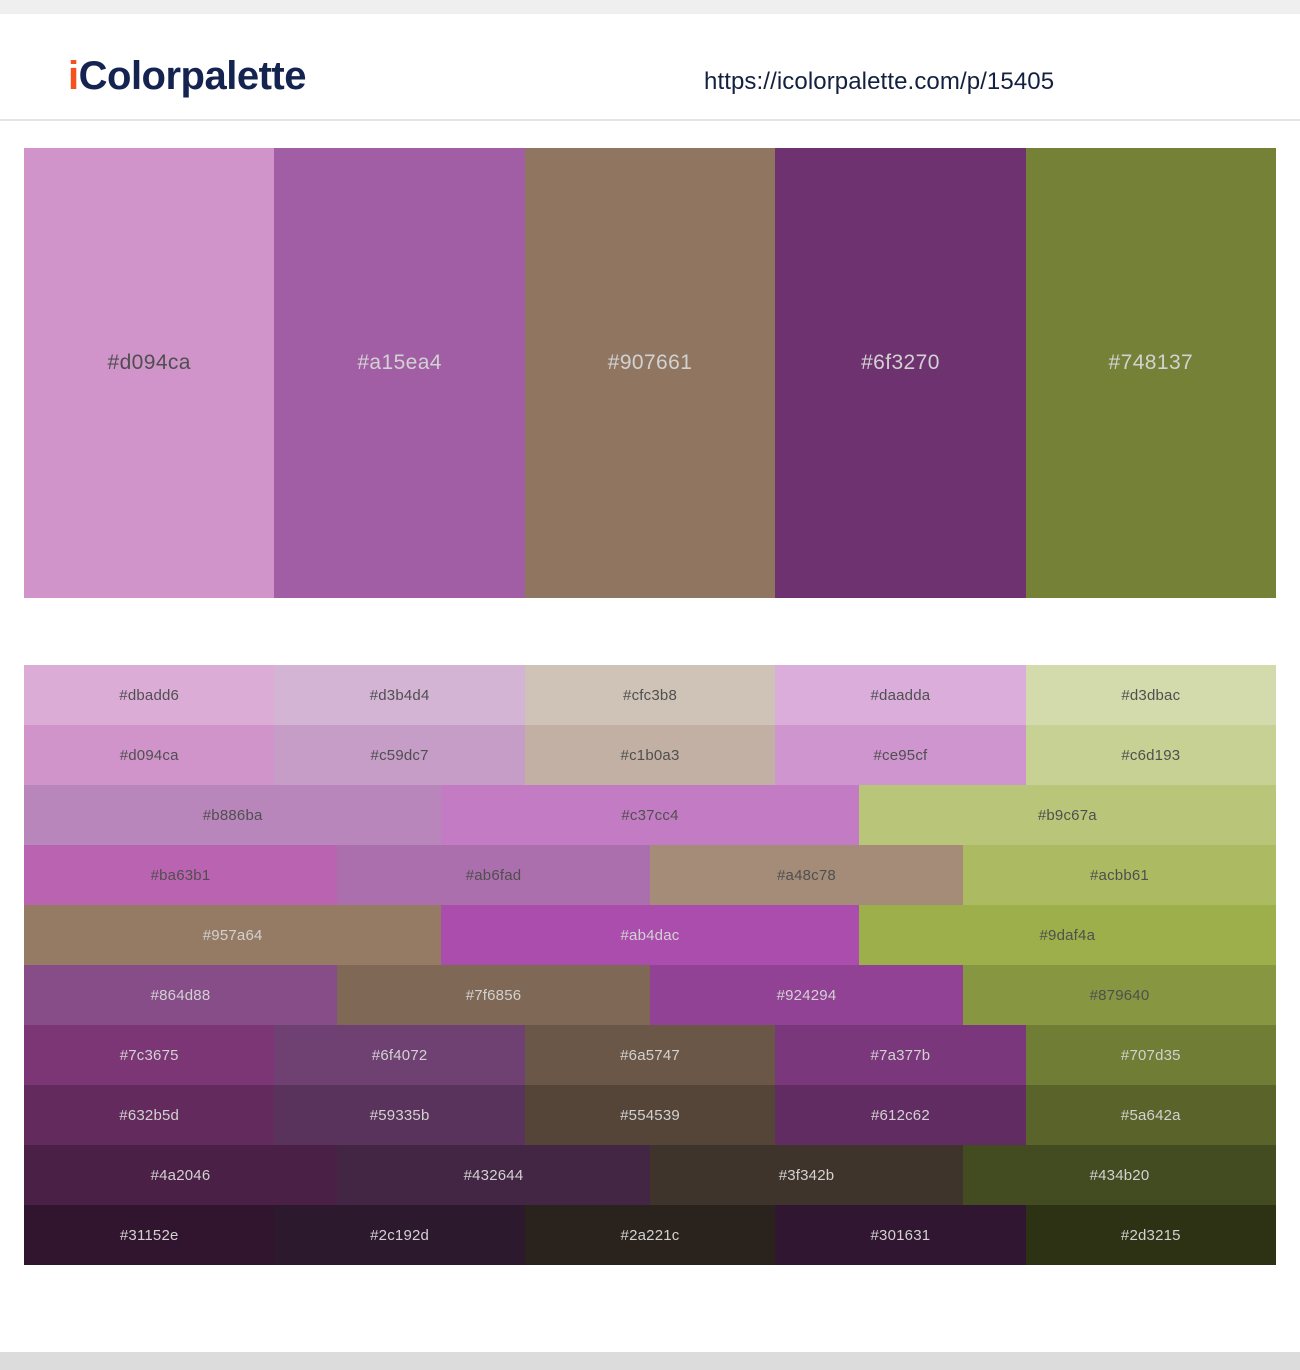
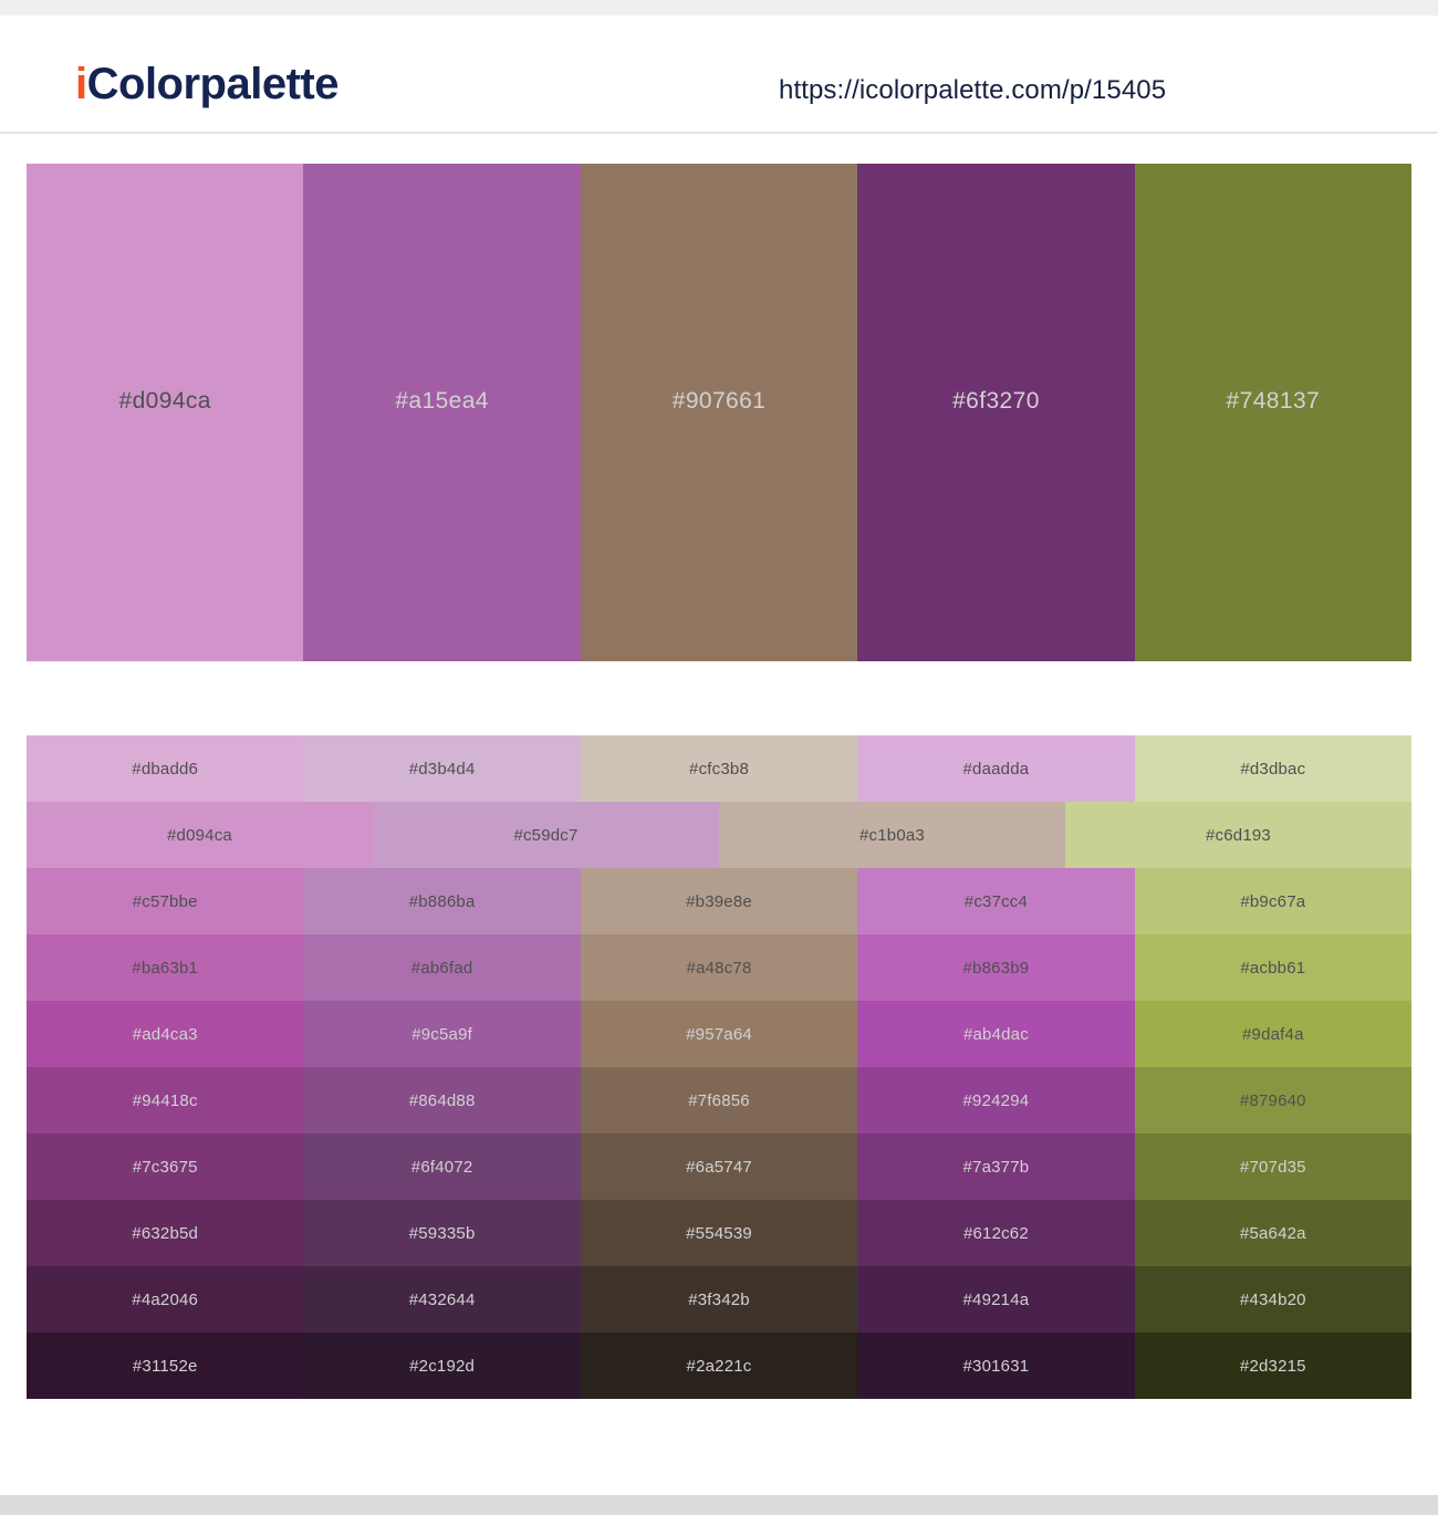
  iColorpalette
  https://icolorpalette.com/p/15405
  #d094ca
  #a15ea4
  #907661
  #6f3270
  #748137
  #dbadd6
  #d3b4d4
  #cfc3b8
  #daadda
  #d3dbac
  #d094ca
  #c59dc7
  #c1b0a3
- #ce95cf
  #c6d193
+ #c57bbe
  #b886ba
+ #b39e8e
  #c37cc4
  #b9c67a
  #ba63b1
  #ab6fad
  #a48c78
+ #b863b9
  #acbb61
+ #ad4ca3
+ #9c5a9f
  #957a64
  #ab4dac
  #9daf4a
+ #94418c
  #864d88
  #7f6856
  #924294
  #879640
  #7c3675
  #6f4072
  #6a5747
  #7a377b
  #707d35
  #632b5d
  #59335b
  #554539
  #612c62
  #5a642a
  #4a2046
  #432644
  #3f342b
+ #49214a
  #434b20
  #31152e
  #2c192d
  #2a221c
  #301631
  #2d3215
